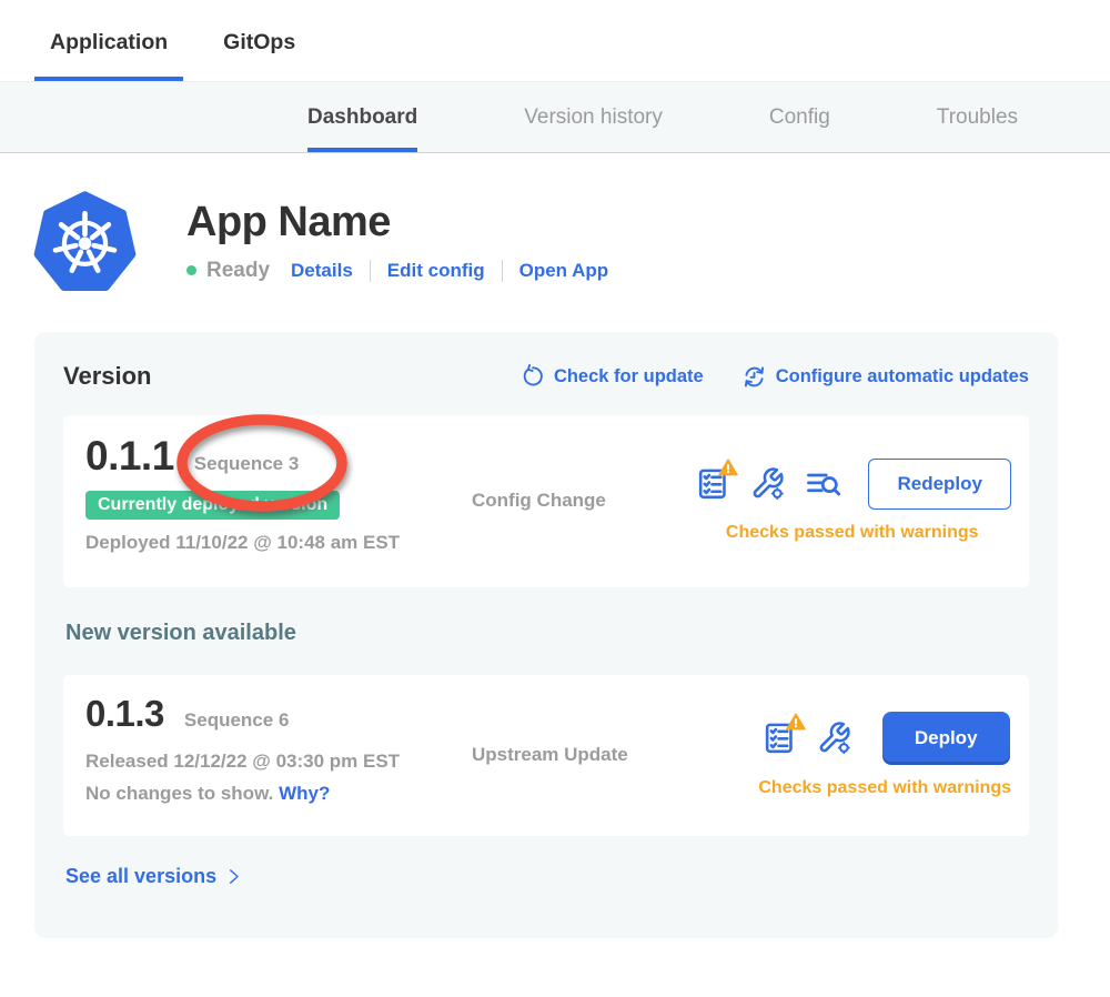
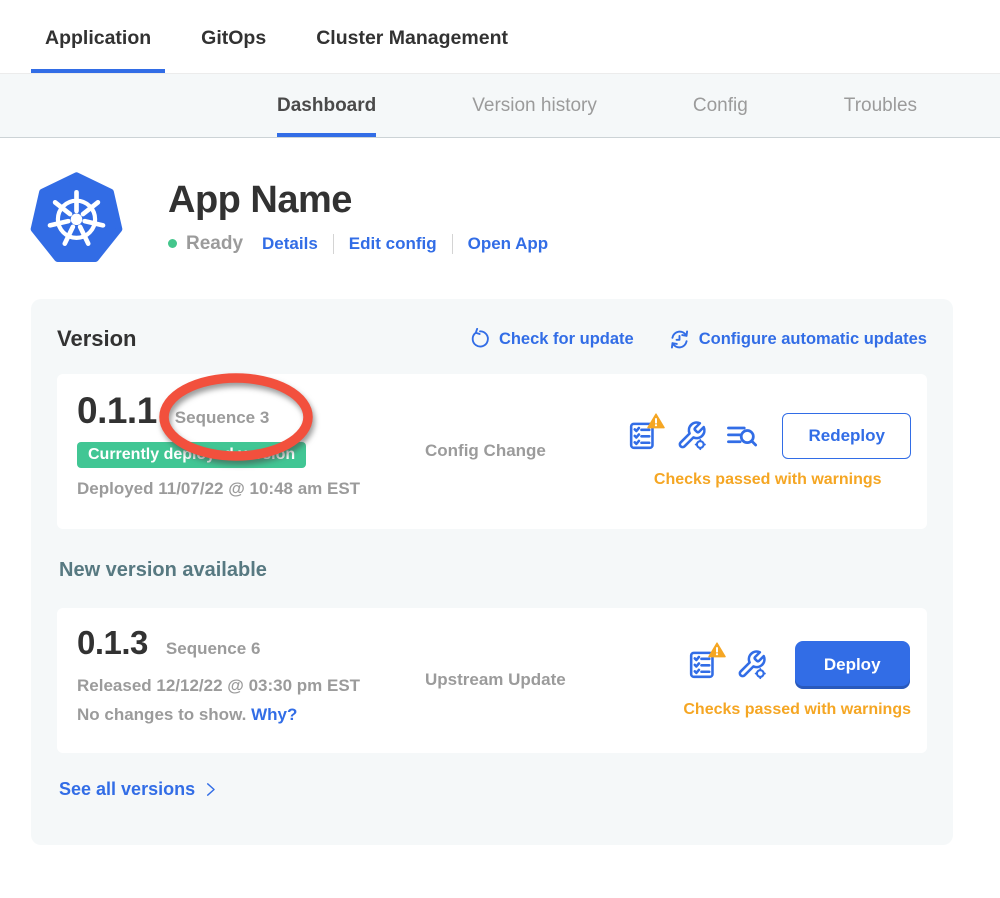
  Application
  GitOps
+ Cluster Management
  Dashboard
  Version history
  Config
  Troubles
  App Name
  Ready
  Details
  Edit config
  Open App
  Version
  Check for update
  Configure automatic updates
  0.1.1
  Sequence 3
- Deployed 11/10/22 @ 10:48 am EST
+ Deployed 11/07/22 @ 10:48 am EST
  Config Change
  Redeploy
  Checks passed with warnings
  New version available
  0.1.3
  Sequence 6
  Released 12/12/22 @ 03:30 pm EST
  No changes to show. Why?
  Upstream Update
  Deploy
  Checks passed with warnings
  See all versions
